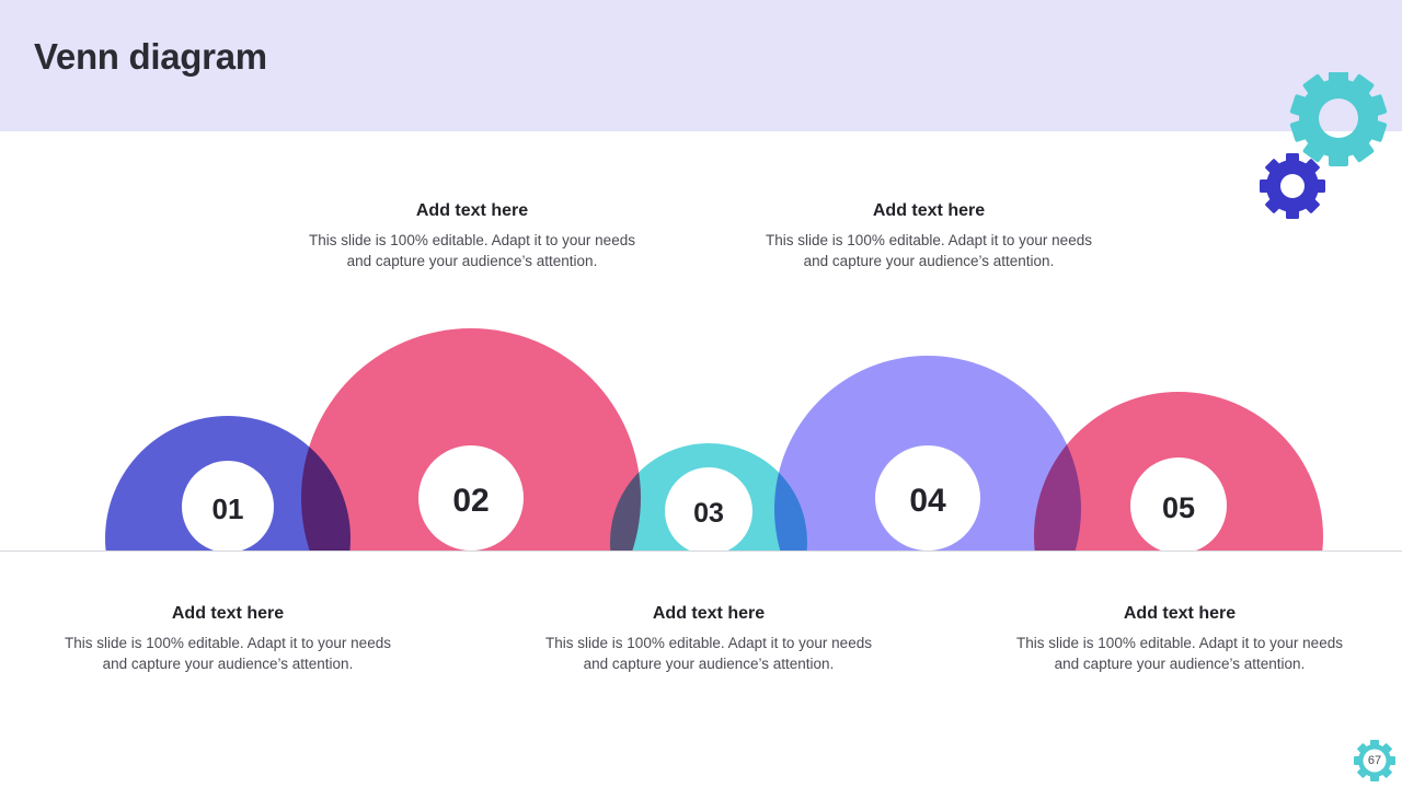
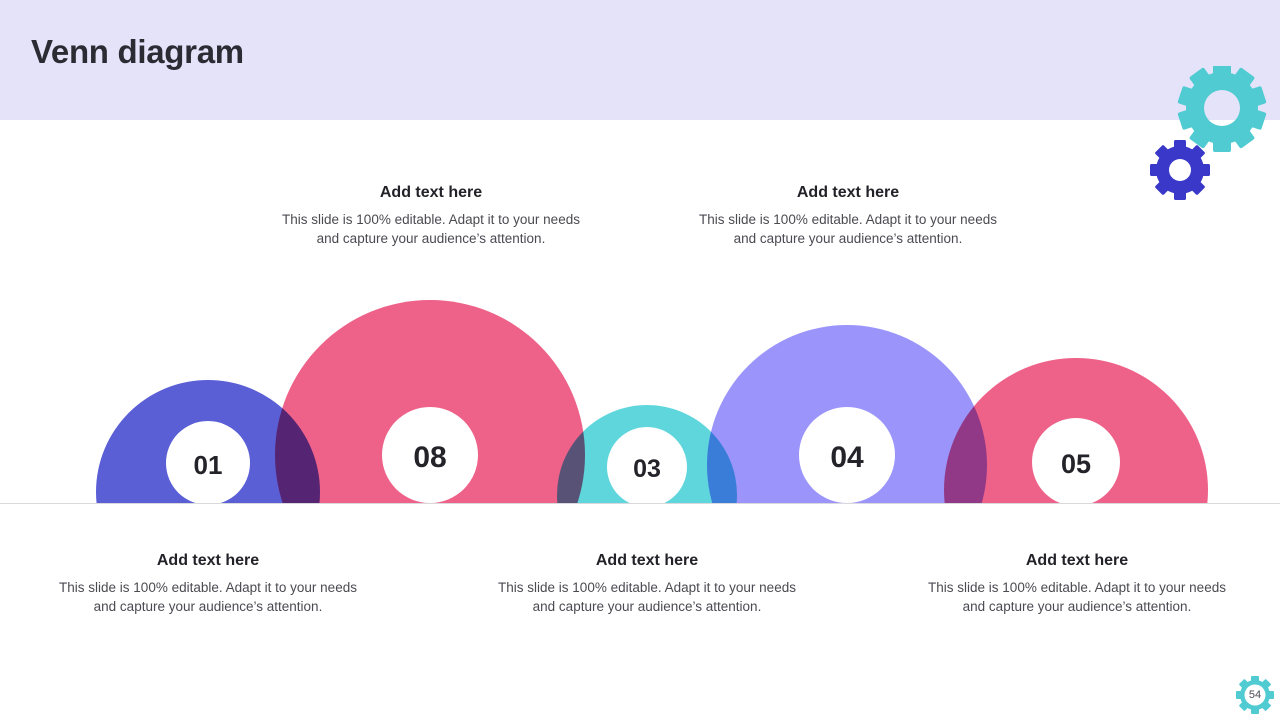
  Venn diagram
  01
- 02
+ 08
  03
  04
  05
  Add text here
  This slide is 100% editable. Adapt it to your needs and capture your audience’s attention.
  Add text here
  This slide is 100% editable. Adapt it to your needs and capture your audience’s attention.
  Add text here
  This slide is 100% editable. Adapt it to your needs and capture your audience’s attention.
  Add text here
  This slide is 100% editable. Adapt it to your needs and capture your audience’s attention.
  Add text here
  This slide is 100% editable. Adapt it to your needs and capture your audience’s attention.
- 67
+ 54
